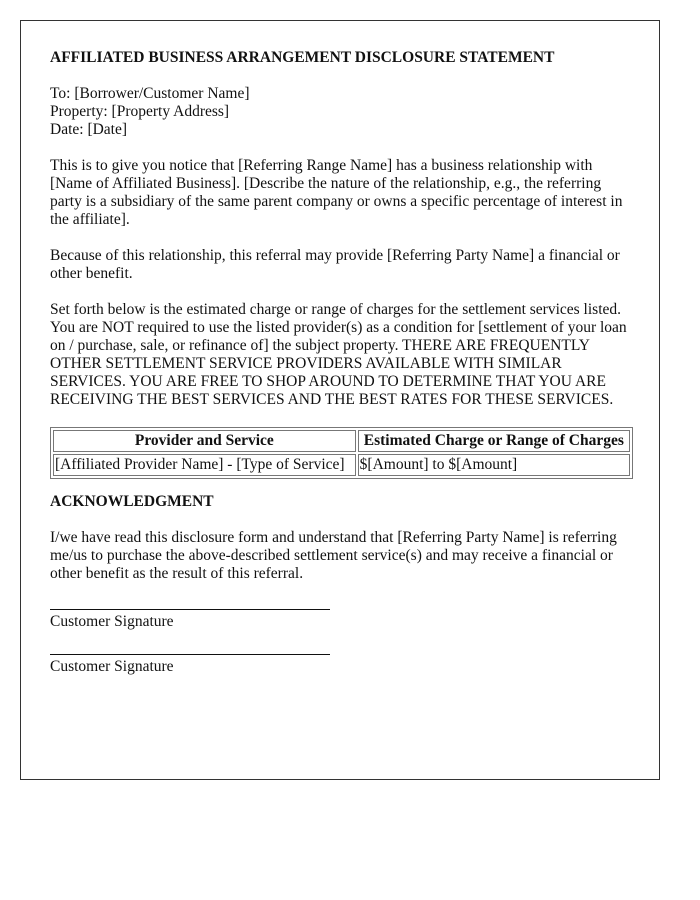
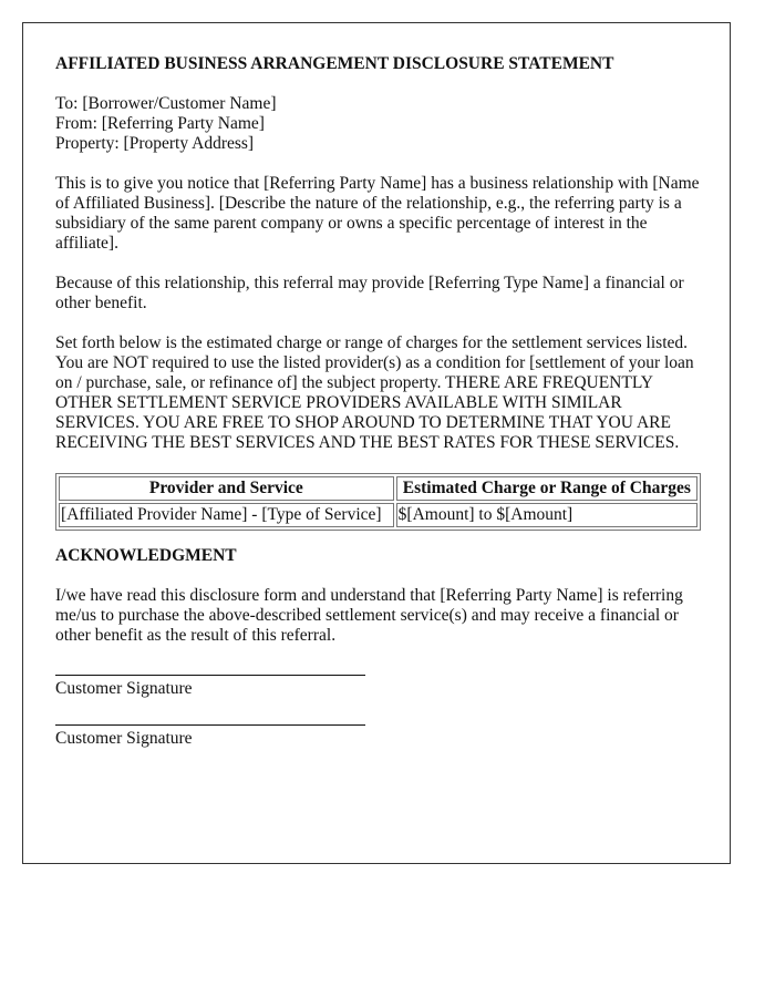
  AFFILIATED BUSINESS ARRANGEMENT DISCLOSURE STATEMENT
  To: [Borrower/Customer Name]
+ From: [Referring Party Name]
  Property: [Property Address]
- Date: [Date]
- This is to give you notice that [Referring Range Name] has a business relationship with [Name of Affiliated Business]. [Describe the nature of the relationship, e.g., the referring party is a subsidiary of the same parent company or owns a specific percentage of interest in the affiliate].
+ This is to give you notice that [Referring Party Name] has a business relationship with [Name of Affiliated Business]. [Describe the nature of the relationship, e.g., the referring party is a subsidiary of the same parent company or owns a specific percentage of interest in the affiliate].
- Because of this relationship, this referral may provide [Referring Party Name] a financial or other benefit.
+ Because of this relationship, this referral may provide [Referring Type Name] a financial or other benefit.
  Set forth below is the estimated charge or range of charges for the settlement services listed. You are NOT required to use the listed provider(s) as a condition for [settlement of your loan on / purchase, sale, or refinance of] the subject property. THERE ARE FREQUENTLY OTHER SETTLEMENT SERVICE PROVIDERS AVAILABLE WITH SIMILAR SERVICES. YOU ARE FREE TO SHOP AROUND TO DETERMINE THAT YOU ARE RECEIVING THE BEST SERVICES AND THE BEST RATES FOR THESE SERVICES.
  Provider and Service	Estimated Charge or Range of Charges
  [Affiliated Provider Name] - [Type of Service]	$[Amount] to $[Amount]
  ACKNOWLEDGMENT
  I/we have read this disclosure form and understand that [Referring Party Name] is referring me/us to purchase the above-described settlement service(s) and may receive a financial or other benefit as the result of this referral.
  Customer Signature
  Customer Signature
